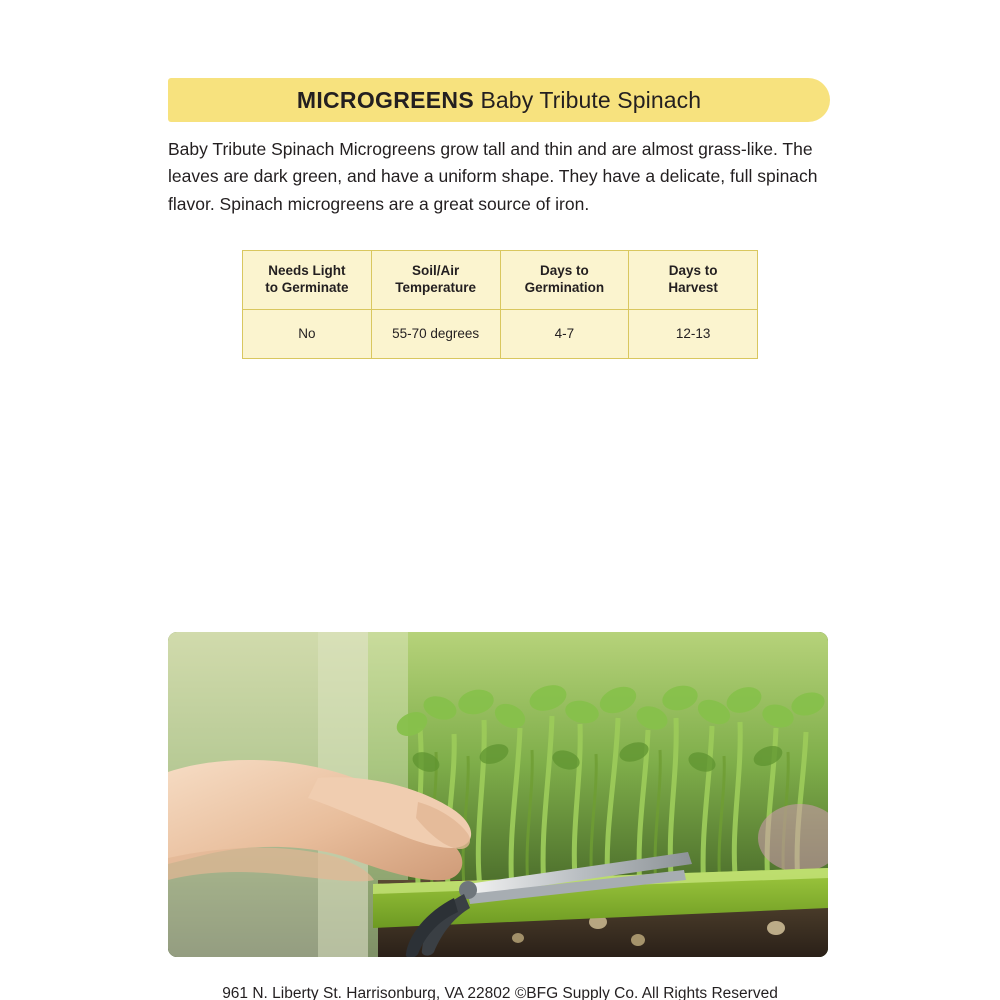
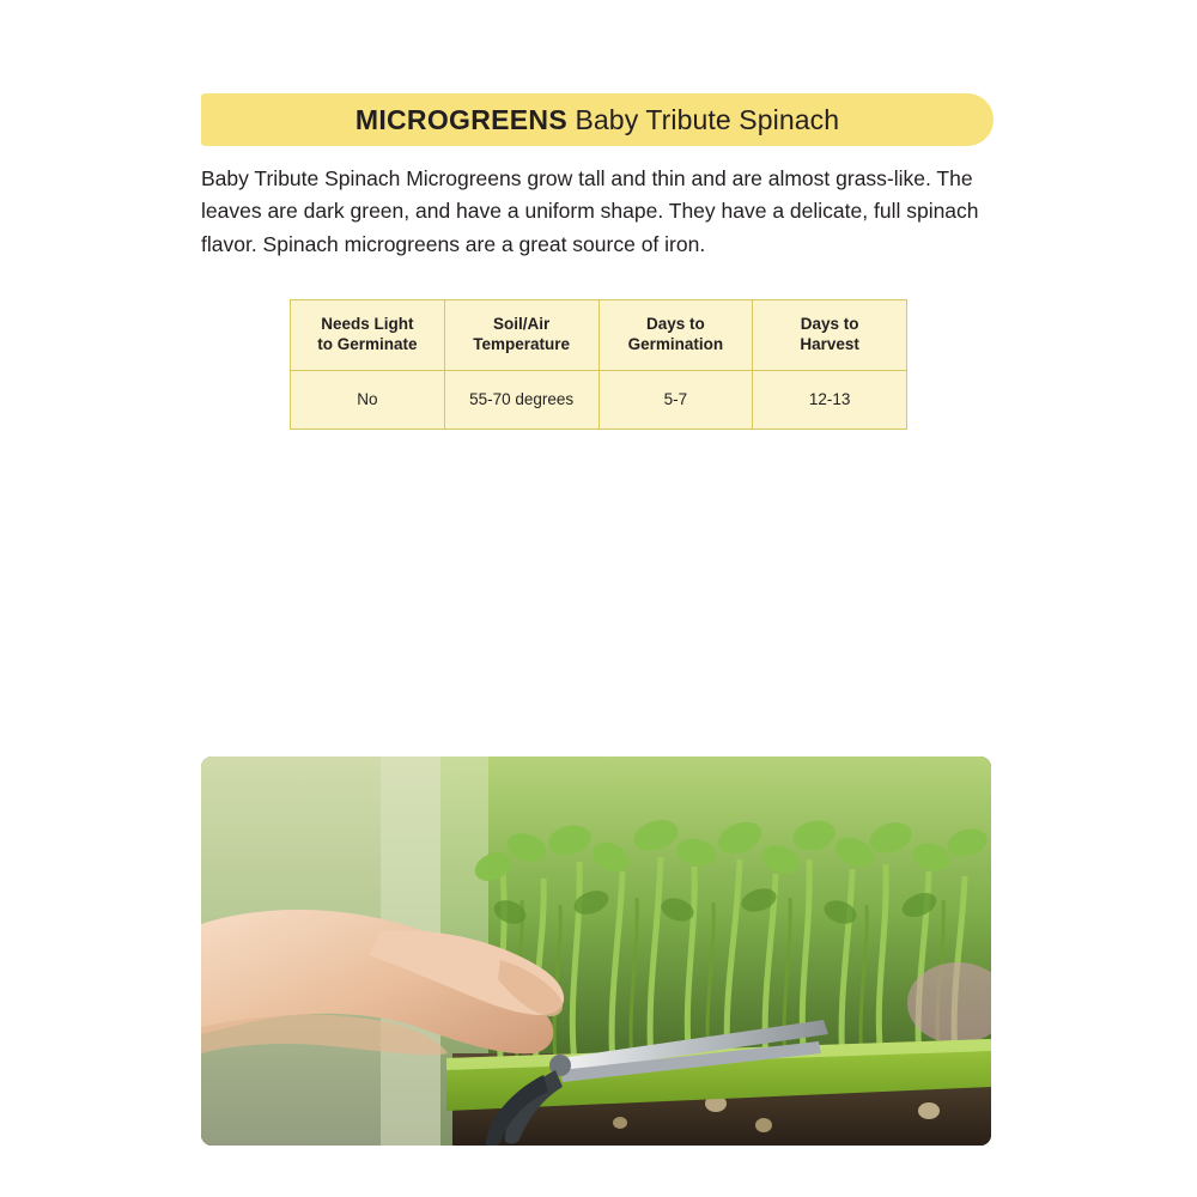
  MICROGREENS Baby Tribute Spinach
  Baby Tribute Spinach Microgreens grow tall and thin and are almost grass-like. The leaves are dark green, and have a uniform shape. They have a delicate, full spinach flavor. Spinach microgreens are a great source of iron.
  Needs Light to Germinate	Soil/Air Temperature	Days to Germination	Days to Harvest
- No	55-70 degrees	4-7	12-13
+ No	55-70 degrees	5-7	12-13
- 961 N. Liberty St. Harrisonburg, VA 22802 ©BFG Supply Co. All Rights Reserved
